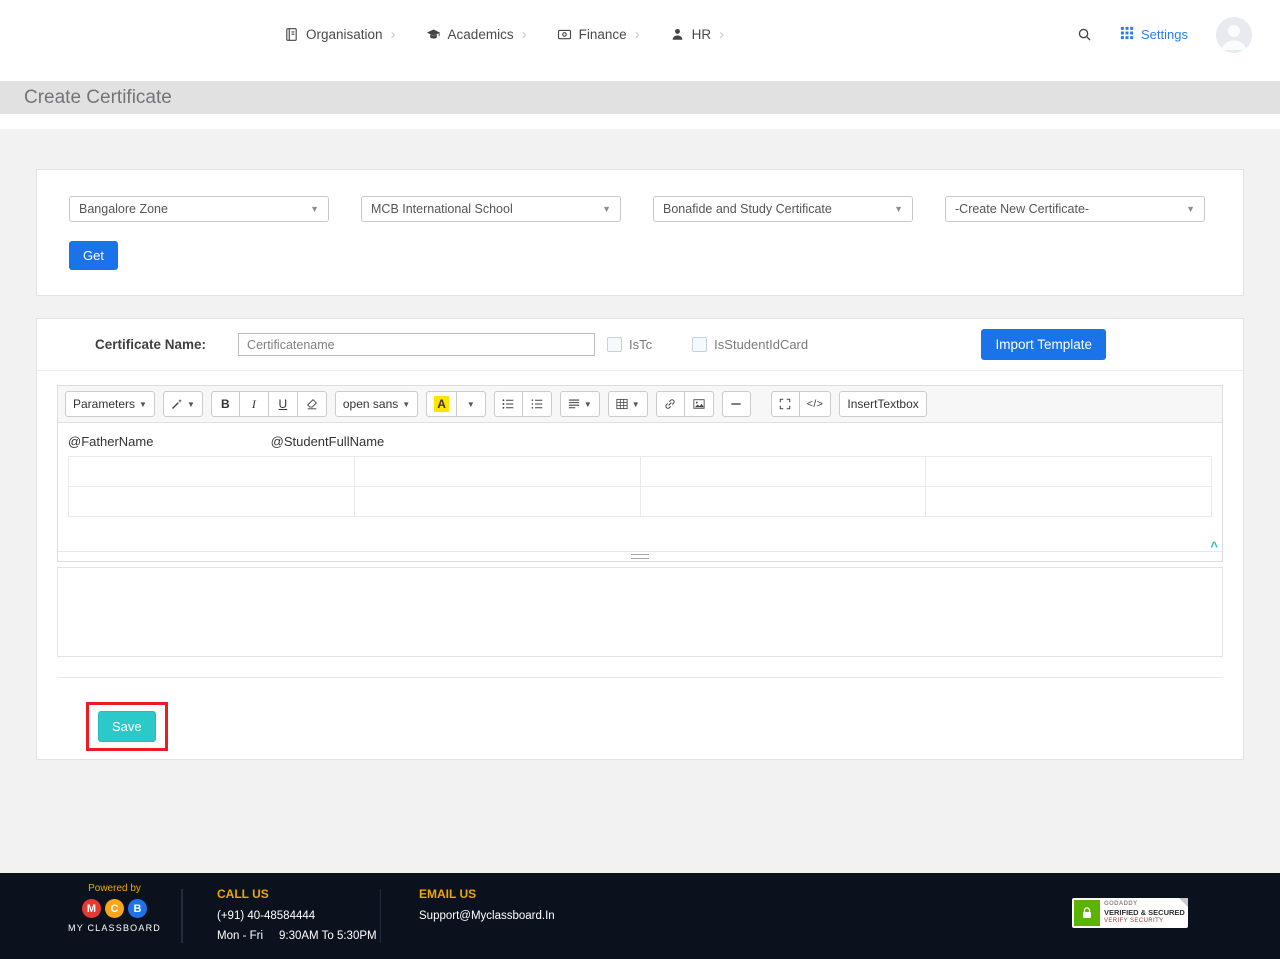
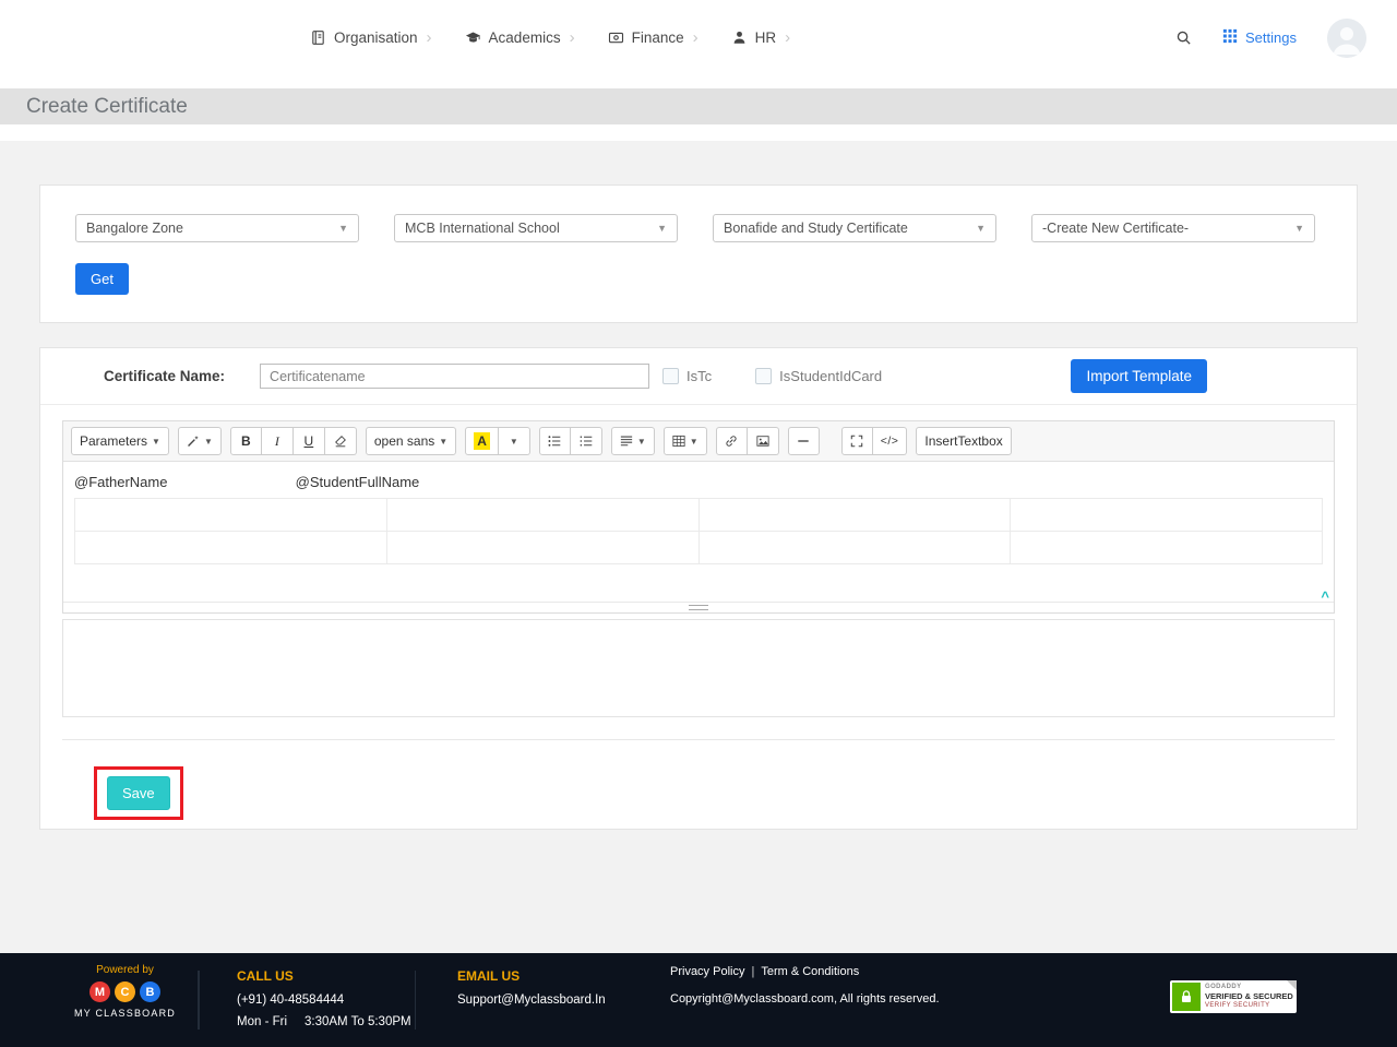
  Organisation
  ›
  Academics
  ›
  Finance
  ›
  HR
  ›
  Settings
  Create Certificate
  Bangalore Zone
  ▼
  MCB International School
  ▼
  Bonafide and Study Certificate
  ▼
  -Create New Certificate-
  ▼
  Get
  Certificate Name:
  Certificatename
  IsTc
  IsStudentIdCard
  Import Template
  Parameters
  ▼
  ▼
  B
  I
  U
  open sans
  ▼
  A
  ▼
  ▼
  ▼
  </>
  InsertTextbox
  @FatherName @StudentFullName
  ^
  Save
  Powered by
  M
  C
  B
  MY CLASSBOARD
  CALL US
  (+91) 40-48584444
  Mon - Fri
- 9:30AM To 5:30PM
+ 3:30AM To 5:30PM
  EMAIL US
  Support@Myclassboard.In
+ Privacy Policy
+ |
+ Term & Conditions
+ Copyright@Myclassboard.com, All rights reserved.
  VERIFIED & SECURED
